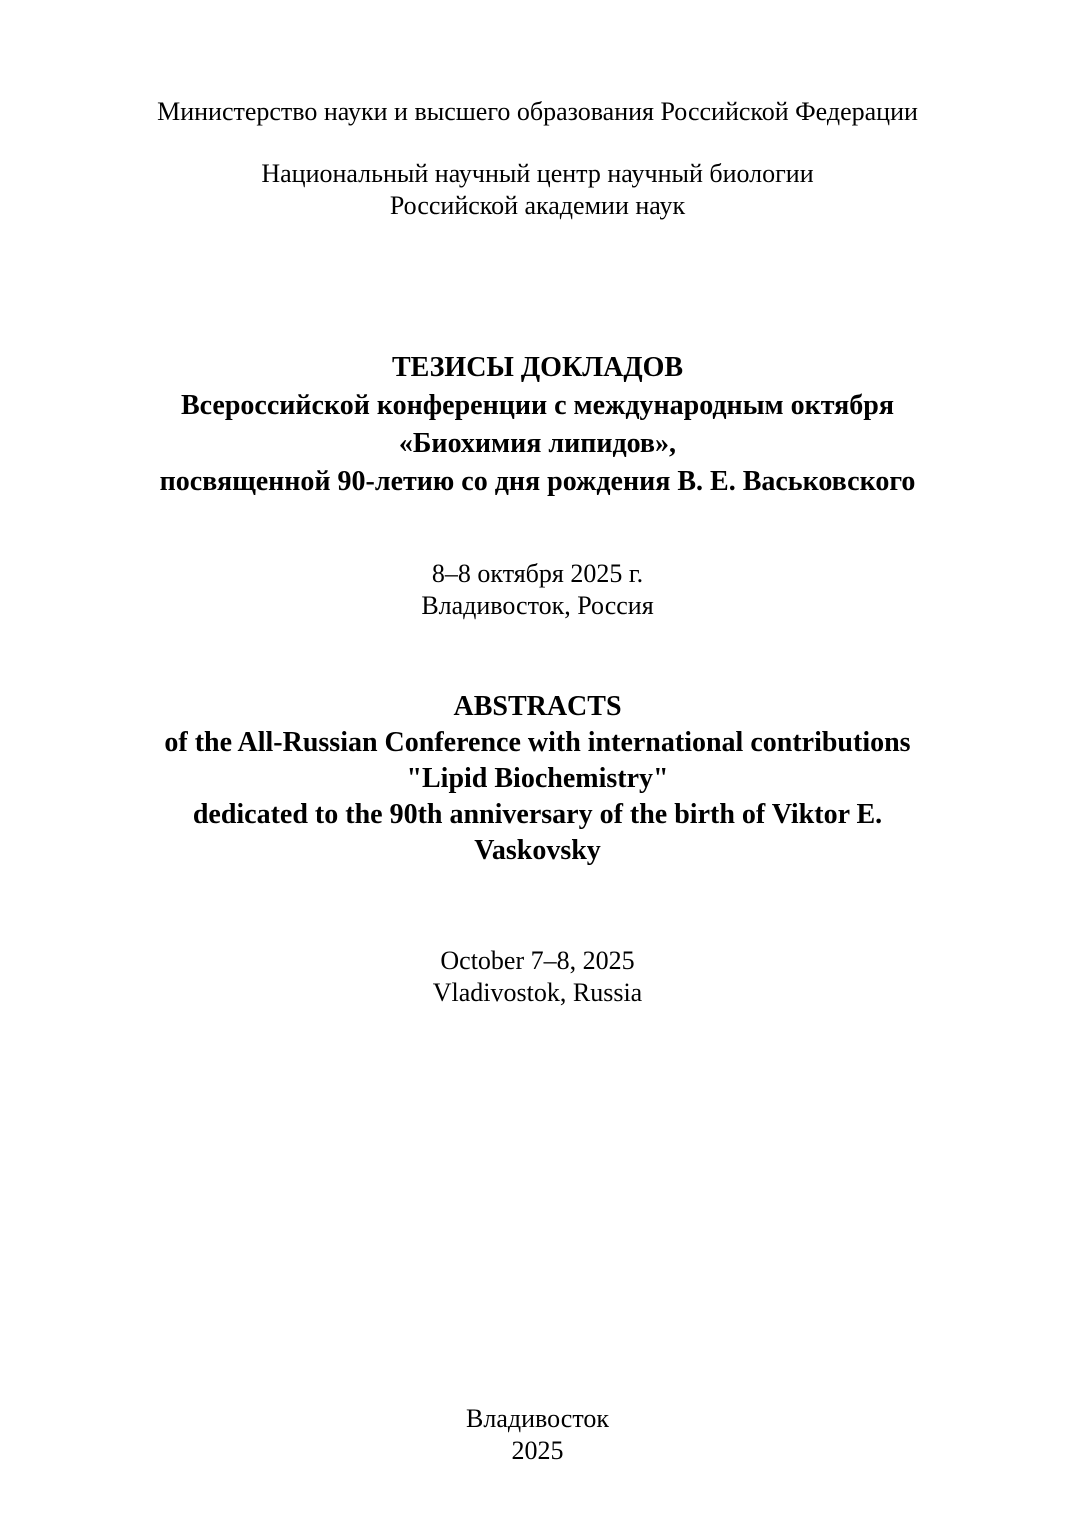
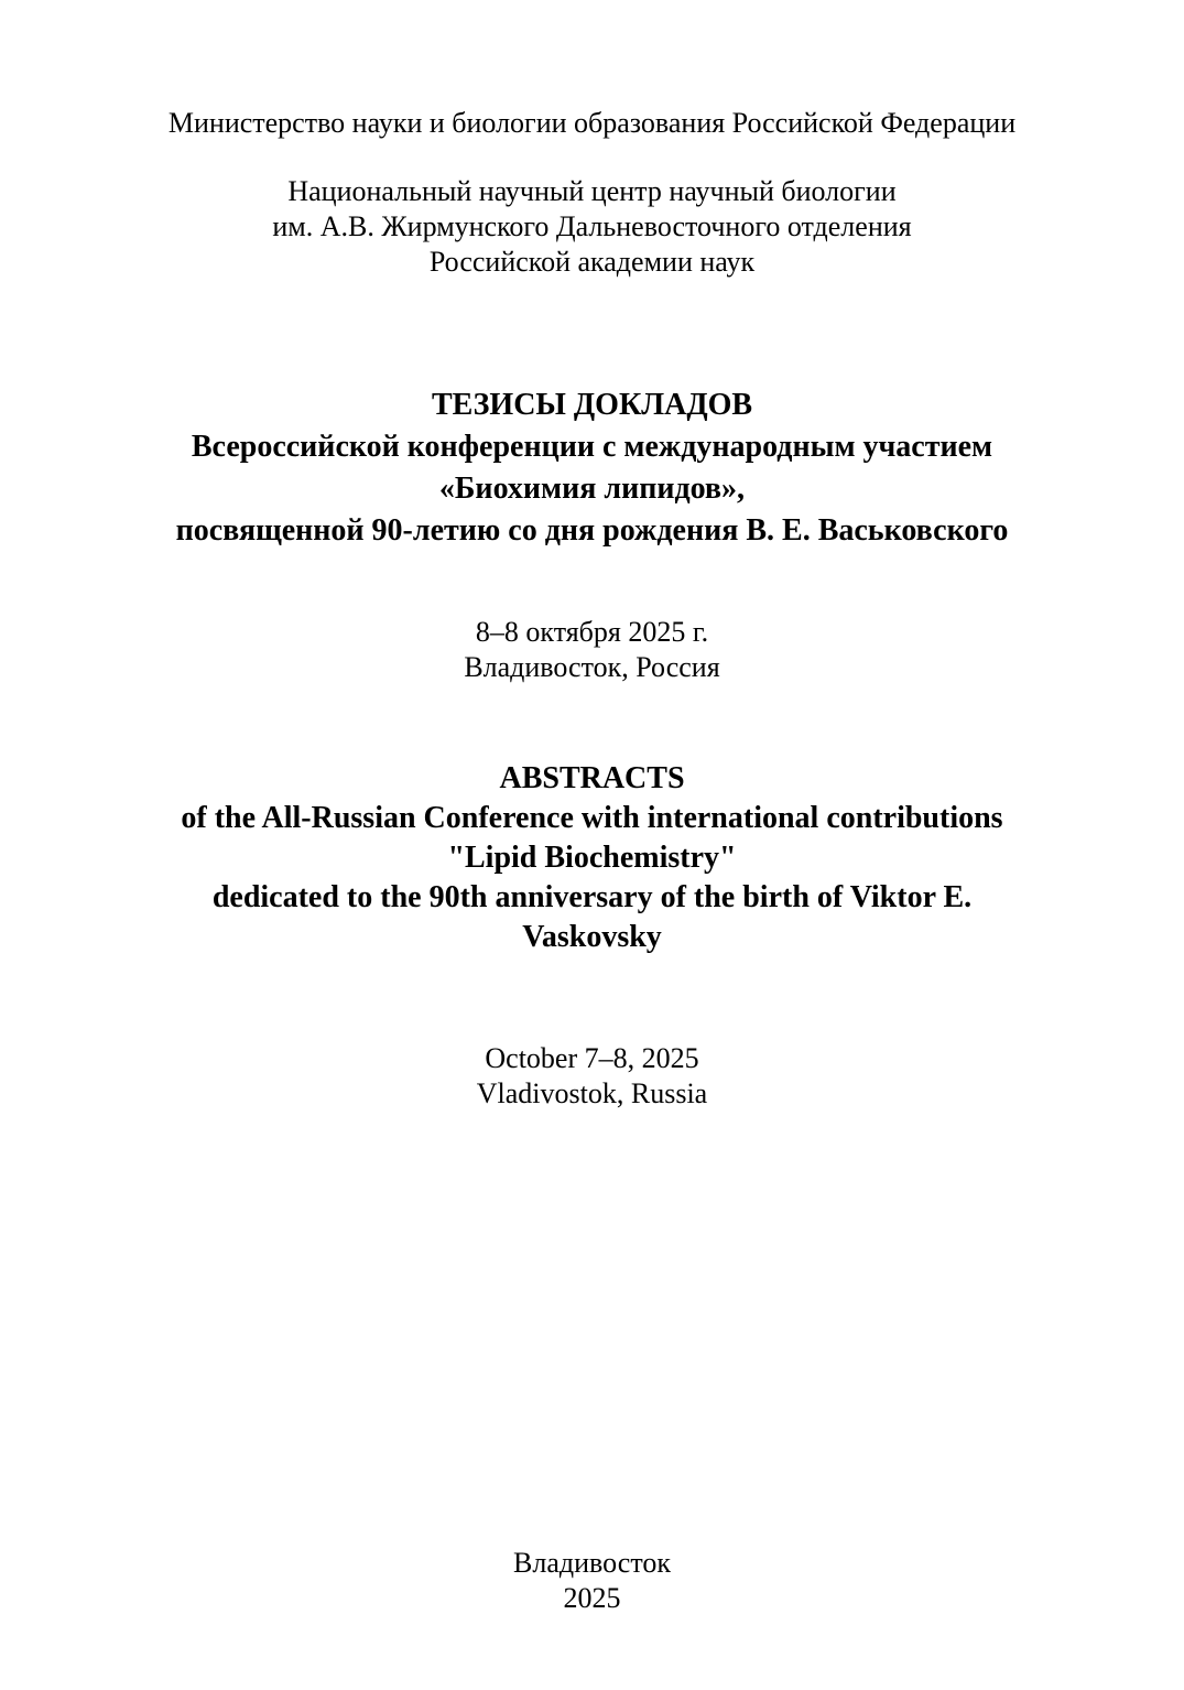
- Министерство науки и высшего образования Российской Федерации
+ Министерство науки и биологии образования Российской Федерации
  Национальный научный центр научный биологии
+ им. А.В. Жирмунского Дальневосточного отделения
  Российской академии наук
  ТЕЗИСЫ ДОКЛАДОВ
- Всероссийской конференции с международным октября
+ Всероссийской конференции с международным участием
  «Биохимия липидов»,
  посвященной 90-летию со дня рождения В. Е. Васьковского
  8–8 октября 2025 г.
  Владивосток, Россия
  ABSTRACTS
  of the All-Russian Conference with international contributions
  "Lipid Biochemistry"
  dedicated to the 90th anniversary of the birth of Viktor E.
  Vaskovsky
  October 7–8, 2025
  Vladivostok, Russia
  Владивосток
  2025
